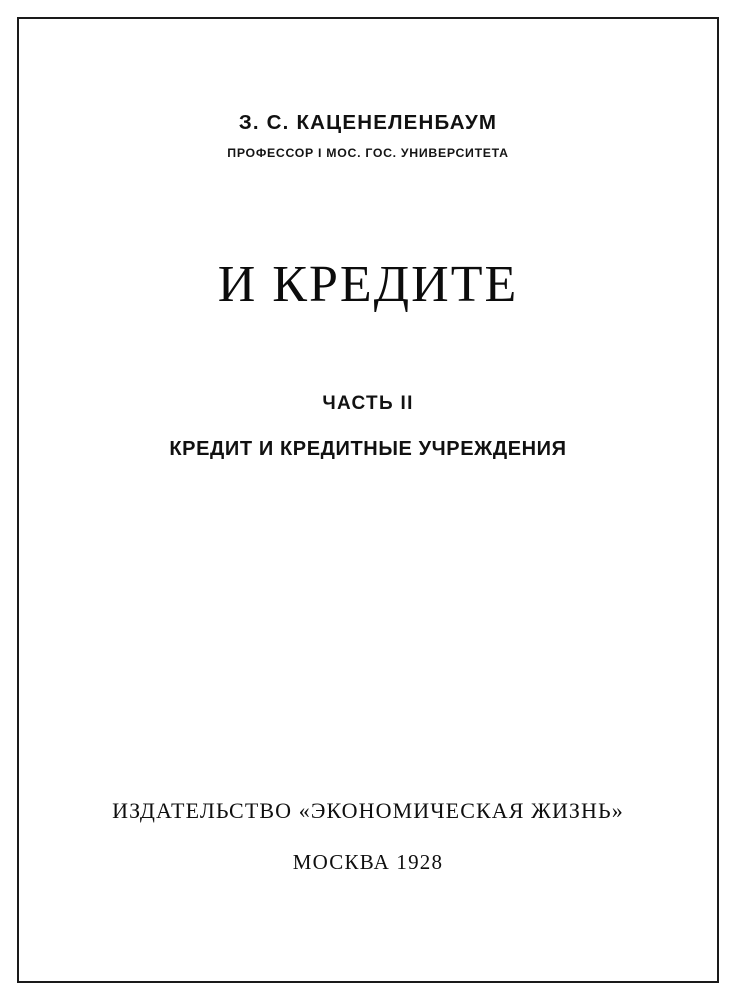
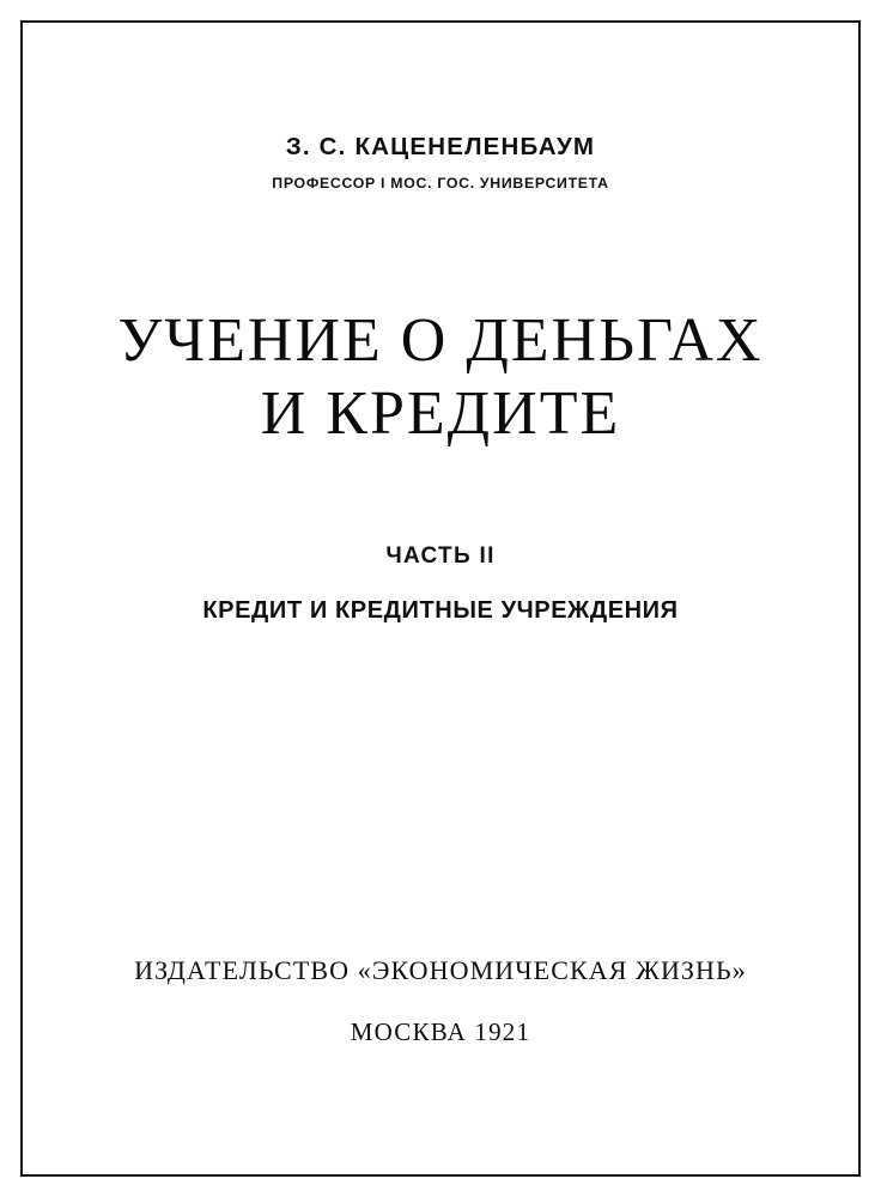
  З. С. КАЦЕНЕЛЕНБАУМ
  ПРОФЕССОР I МОС. ГОС. УНИВЕРСИТЕТА
+ УЧЕНИЕ О ДЕНЬГАХ
  И КРЕДИТЕ
  ЧАСТЬ II
  КРЕДИТ И КРЕДИТНЫЕ УЧРЕЖДЕНИЯ
  ИЗДАТЕЛЬСТВО «ЭКОНОМИЧЕСКАЯ ЖИЗНЬ»
- МОСКВА 1928
+ МОСКВА 1921
